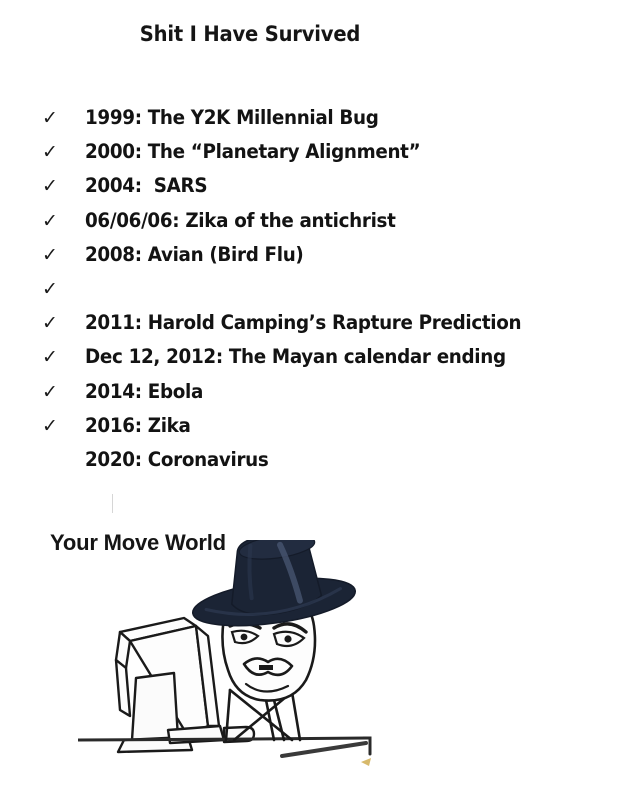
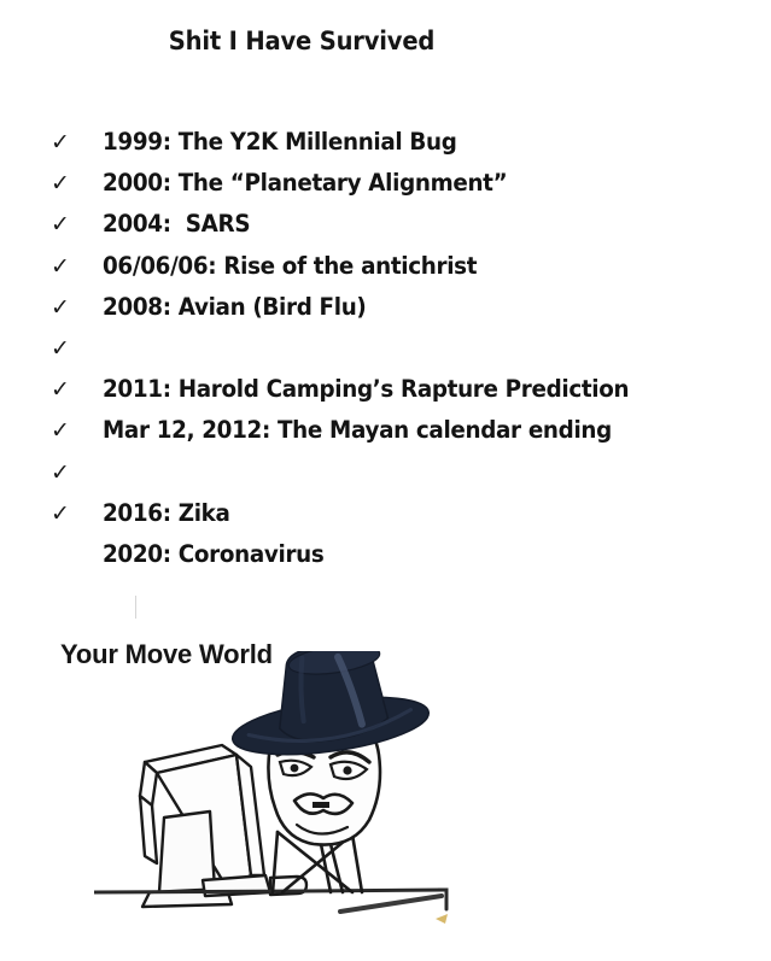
  Shit I Have Survived
  ✓
  1999: The Y2K Millennial Bug
  ✓
  2000: The “Planetary Alignment”
  ✓
  2004: SARS
  ✓
- 06/06/06: Zika of the antichrist
+ 06/06/06: Rise of the antichrist
  ✓
  2008: Avian (Bird Flu)
  ✓
  ✓
  2011: Harold Camping’s Rapture Prediction
  ✓
- Dec 12, 2012: The Mayan calendar ending
+ Mar 12, 2012: The Mayan calendar ending
  ✓
- 2014: Ebola
  ✓
  2016: Zika
  2020: Coronavirus
  Your Move World
